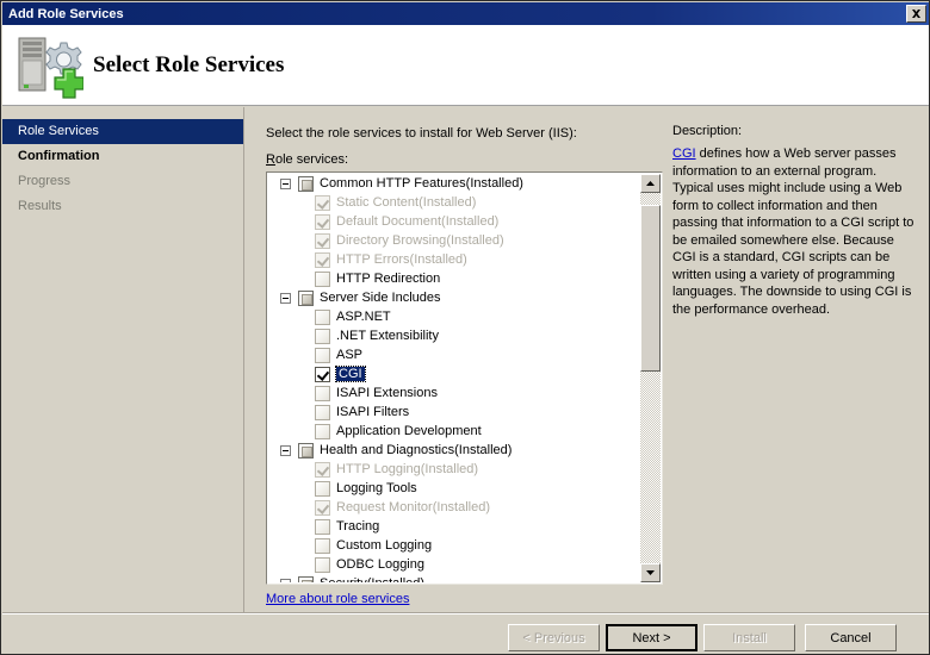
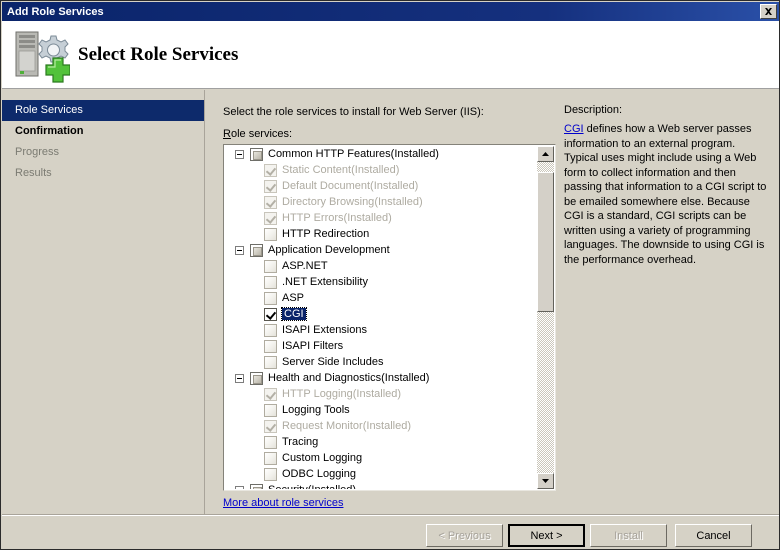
  Add Role Services
  Select Role Services
  Role Services
  Confirmation
  Progress
  Results
  Select the role services to install for Web Server (IIS):
  Role services:
  Common HTTP Features
  (Installed)
  Static Content
  (Installed)
  Default Document
  (Installed)
  Directory Browsing
  (Installed)
  HTTP Errors
  (Installed)
  HTTP Redirection
- Server Side Includes
+ Application Development
  ASP.NET
  .NET Extensibility
  ASP
  CGI
  ISAPI Extensions
  ISAPI Filters
- Application Development
+ Server Side Includes
  Health and Diagnostics
  (Installed)
  HTTP Logging
  (Installed)
  Logging Tools
  Request Monitor
  (Installed)
  Tracing
  Custom Logging
  ODBC Logging
  Description:
  CGI defines how a Web server passes information to an external program. Typical uses might include using a Web form to collect information and then passing that information to a CGI script to be emailed somewhere else. Because CGI is a standard, CGI scripts can be written using a variety of programming languages. The downside to using CGI is the performance overhead.
  More about role services
  < Previous
  Next >
  Install
  Cancel
